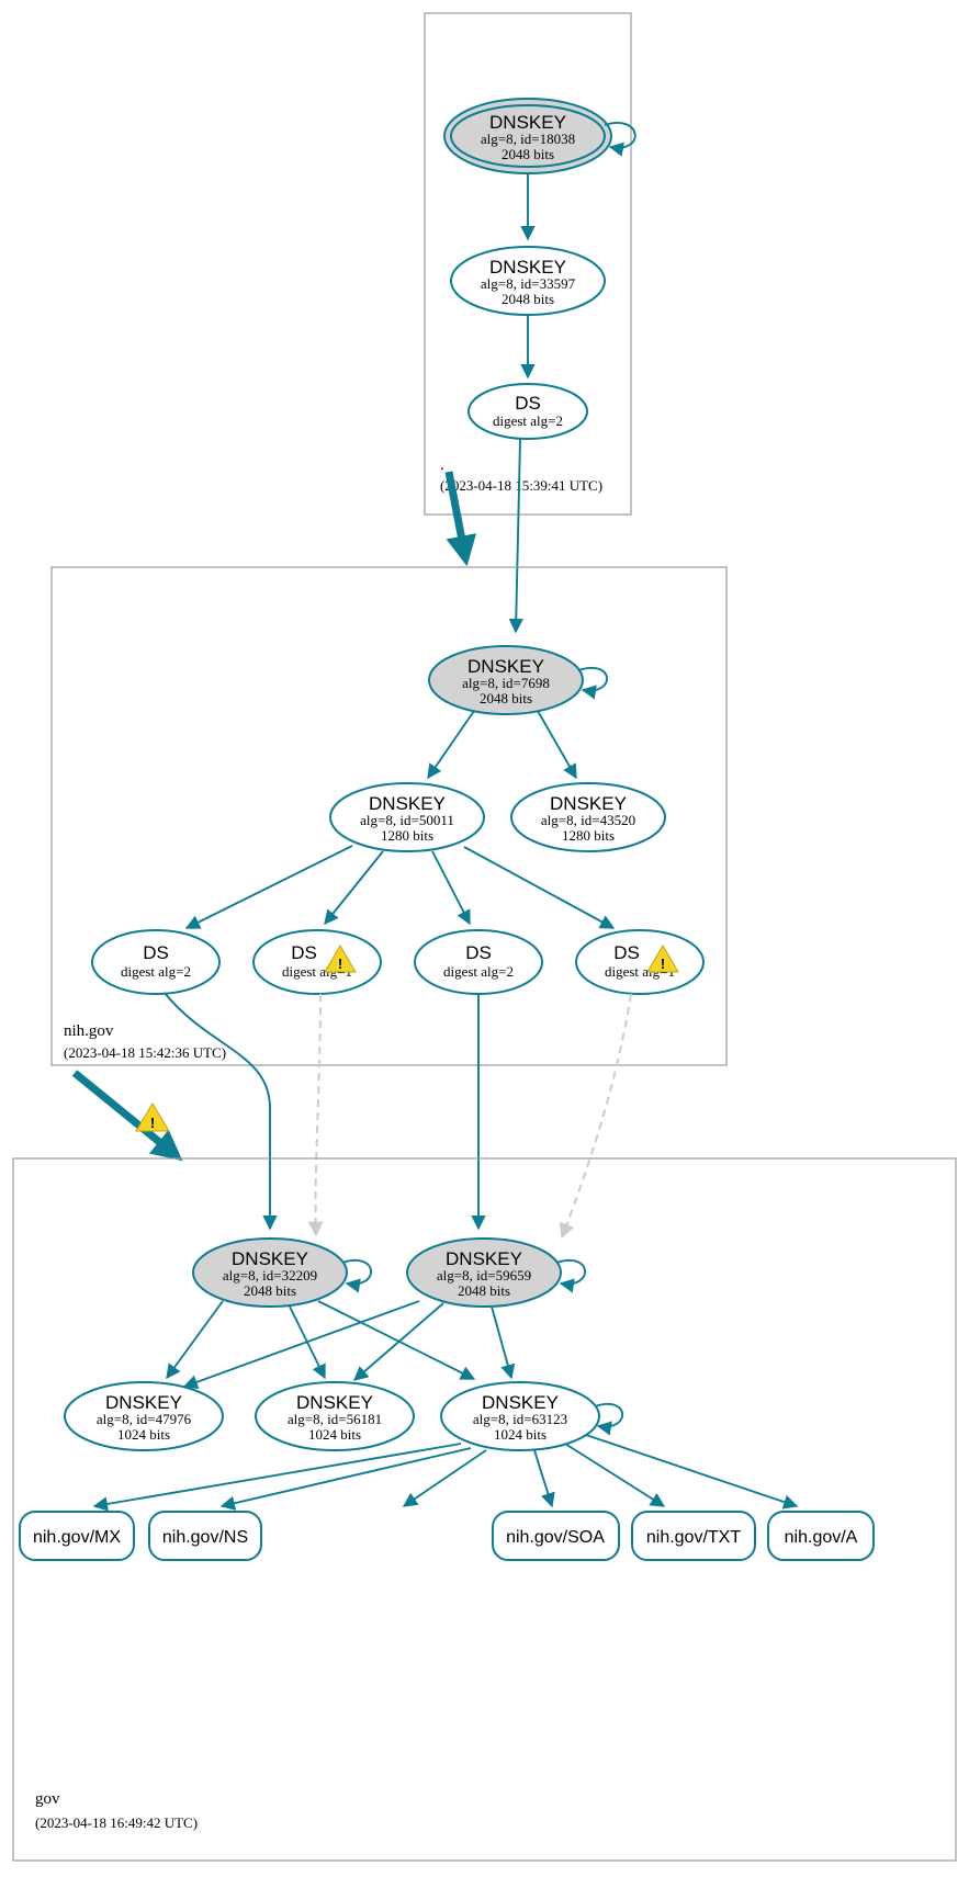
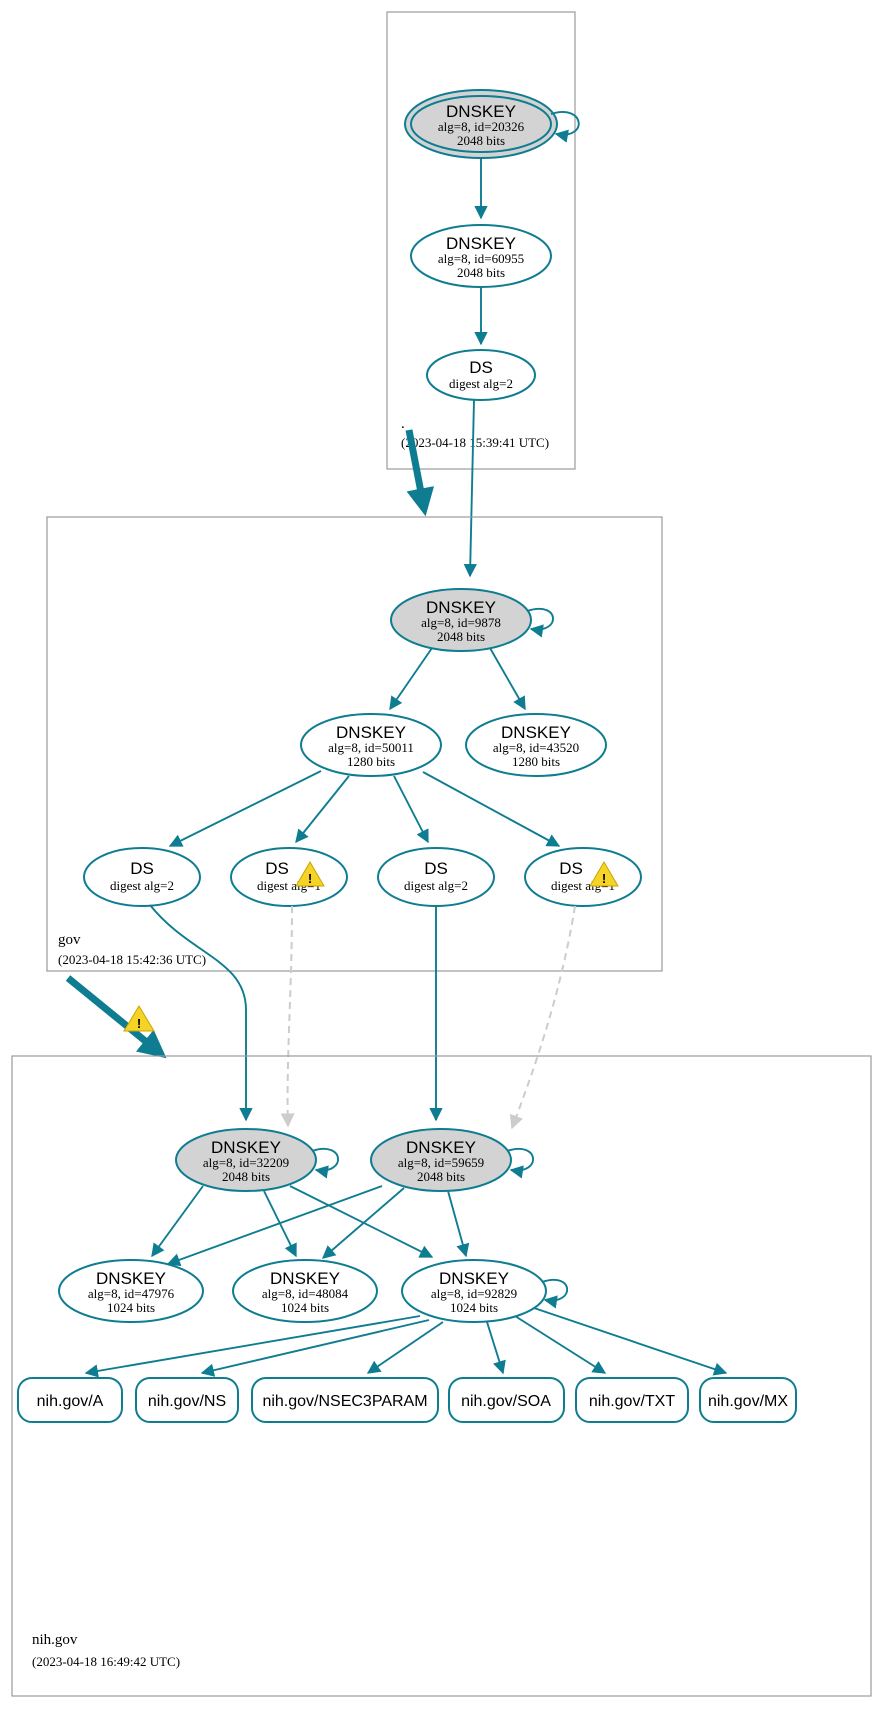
  DNSKEY
- alg=8, id=18038
+ alg=8, id=20326
  2048 bits
  DNSKEY
- alg=8, id=33597
+ alg=8, id=60955
  2048 bits
  DS
  digest alg=2
  .
  (023-04-185:39:41 UTC)
  DNSKEY
- alg=8, id=7698
+ alg=8, id=9878
  2048 bits
  DNSKEY
  alg=8, id=50011
  1280 bits
  DNSKEY
  alg=8, id=43520
  1280 bits
  DS
  digest alg=2
  DS
  !
  DS
  digest alg=2
  DS
  !
- nih.gov
+ gov
  (2023-04-18 15:42:36 UTC)
  !
  DNSKEY
  alg=8, id=32209
  2048 bits
  DNSKEY
  alg=8, id=59659
  2048 bits
  DNSKEY
  alg=8, id=47976
  1024 bits
  DNSKEY
- alg=8, id=56181
+ alg=8, id=48084
  1024 bits
  DNSKEY
- alg=8, id=63123
+ alg=8, id=92829
  1024 bits
- nih.gov/MX
+ nih.gov/A
  nih.gov/NS
+ nih.gov/NSEC3PARAM
  nih.gov/SOA
  nih.gov/TXT
- nih.gov/A
+ nih.gov/MX
- gov
+ nih.gov
  (2023-04-18 16:49:42 UTC)
